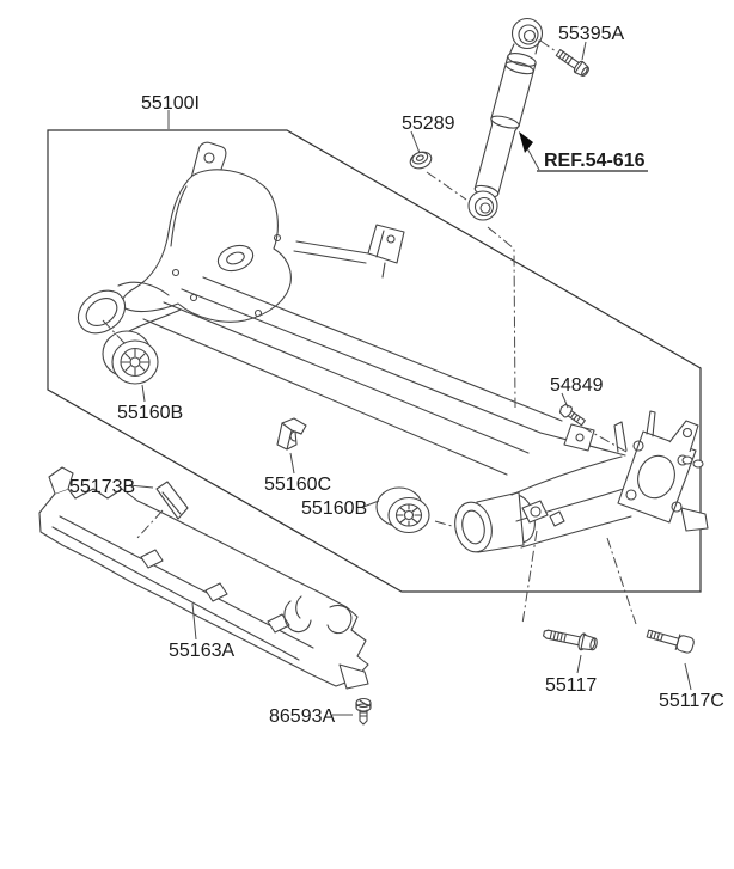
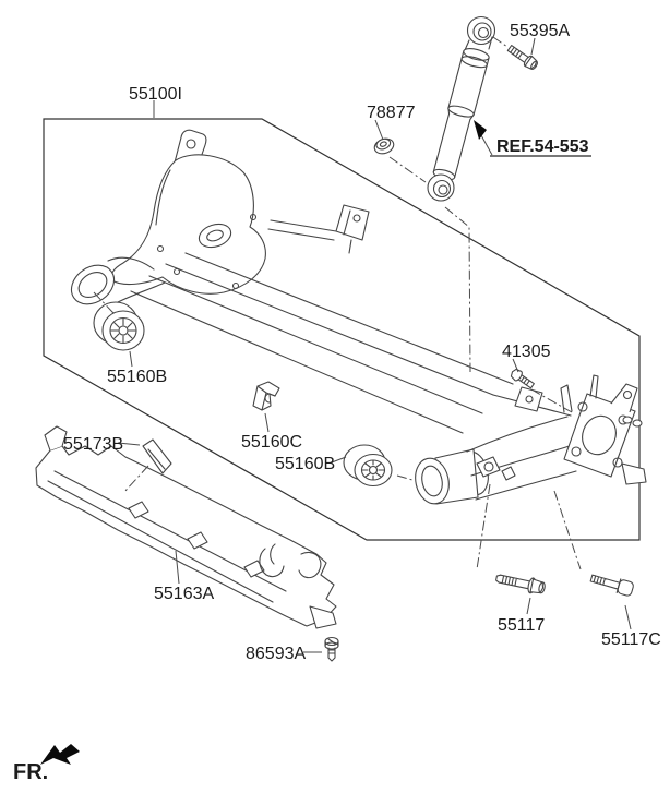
  55100I
  55395A
- 55289
+ 78877
- REF.54-616
+ REF.54-553
  55160B
- 54849
+ 41305
  55173B
  55160C
  55160B
  55163A
  86593A
  55117
  55117C
+ FR.
